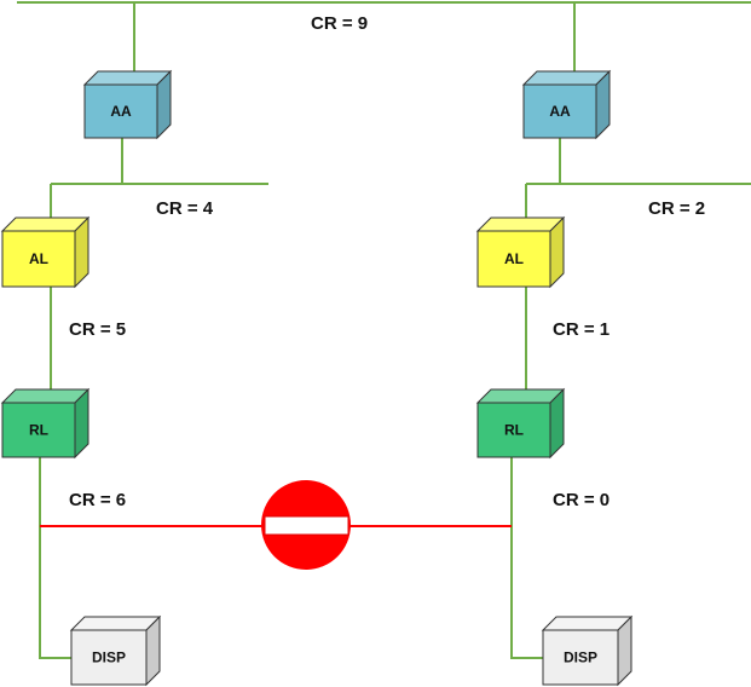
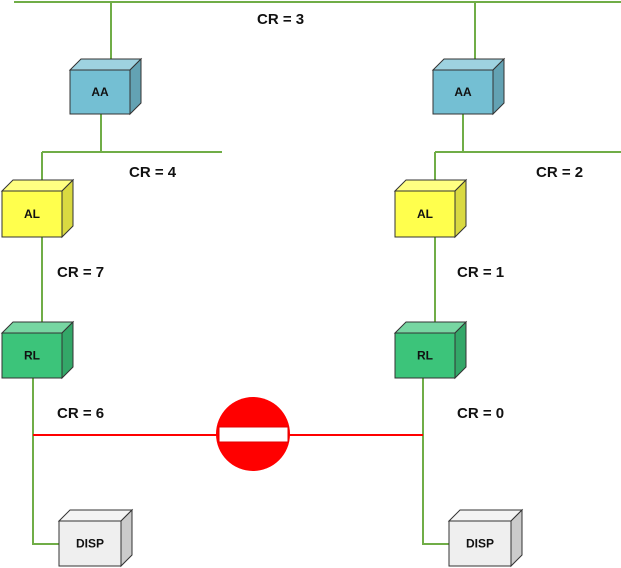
  AA
  AA
  AL
  AL
  RL
  RL
  DISP
  DISP
- CR = 9
+ CR = 3
  CR = 4
- CR = 5
+ CR = 7
  CR = 6
  CR = 2
  CR = 1
  CR = 0
